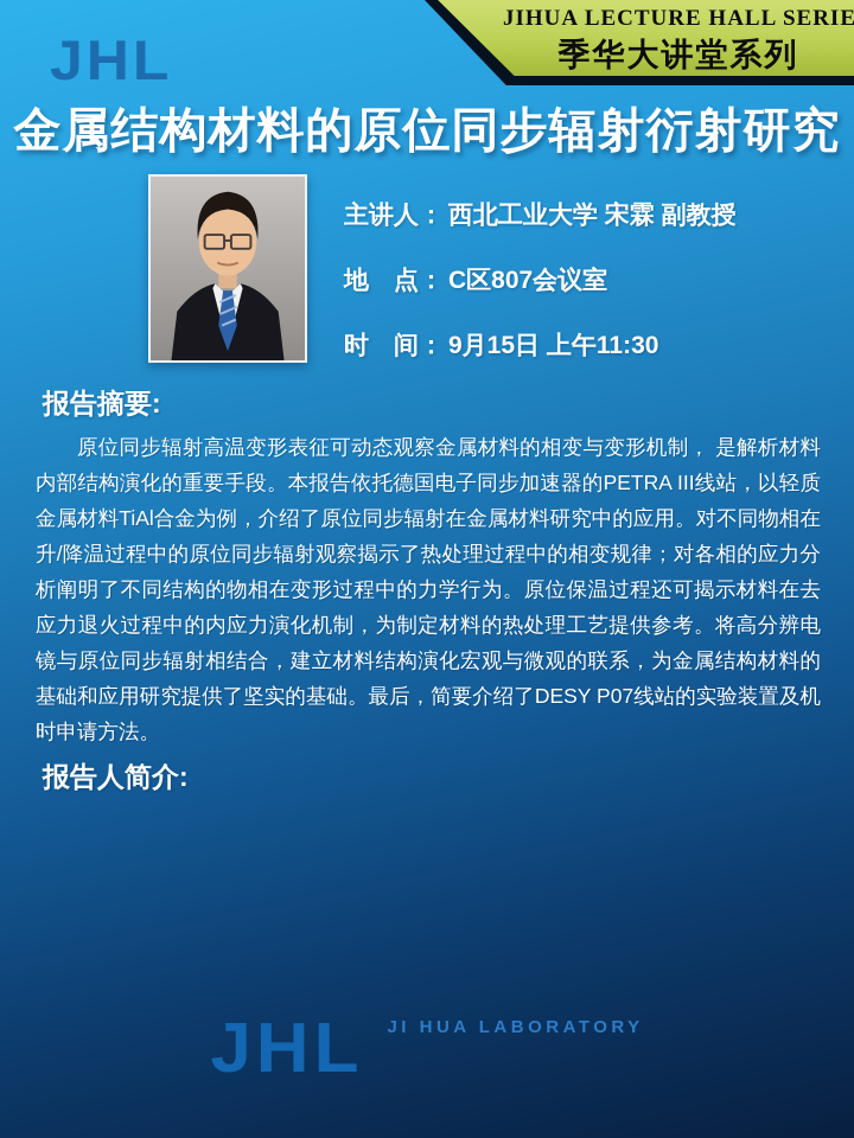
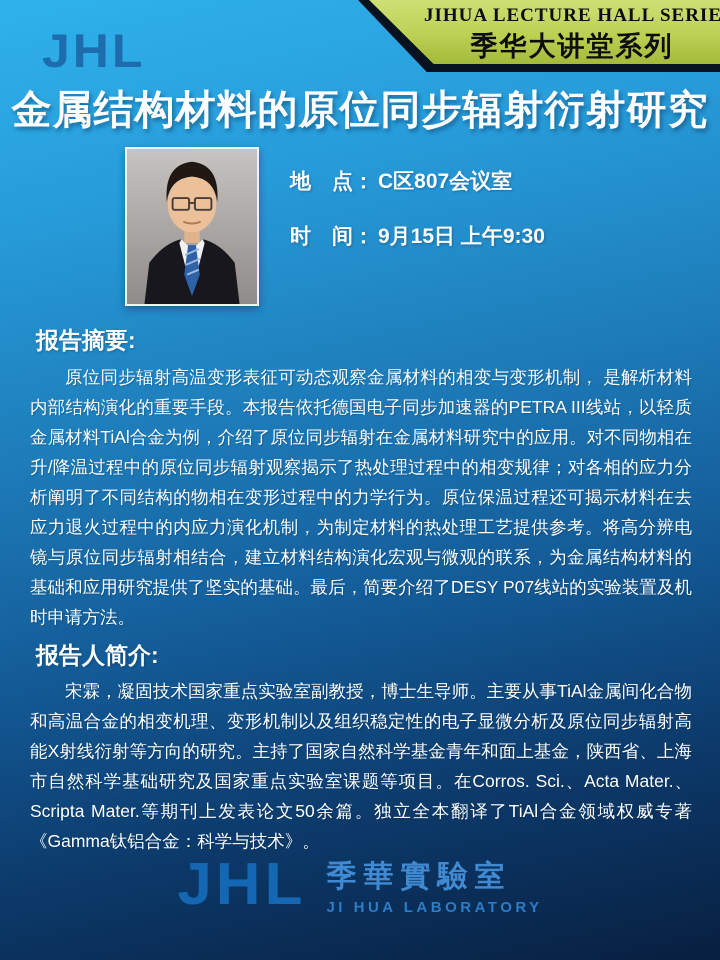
  JHL
  JIHUA LECTURE HALL SERIE
  季华大讲堂系列
  金属结构材料的原位同步辐射衍射研究
- 主讲人： 西北工业大学 宋霖 副教授
  地 点： C区807会议室
- 时 间： 9月15日 上午11:30
+ 时 间： 9月15日 上午9:30
  报告摘要:
  原位同步辐射高温变形表征可动态观察金属材料的相变与变形机制， 是解析材料内部结构演化的重要手段。本报告依托德国电子同步加速器的PETRA III线站，以轻质金属材料TiAl合金为例，介绍了原位同步辐射在金属材料研究中的应用。对不同物相在升/降温过程中的原位同步辐射观察揭示了热处理过程中的相变规律；对各相的应力分析阐明了不同结构的物相在变形过程中的力学行为。原位保温过程还可揭示材料在去应力退火过程中的内应力演化机制，为制定材料的热处理工艺提供参考。将高分辨电镜与原位同步辐射相结合，建立材料结构演化宏观与微观的联系，为金属结构材料的基础和应用研究提供了坚实的基础。最后，简要介绍了DESY P07线站的实验装置及机时申请方法。
  报告人简介:
+ 宋霖，凝固技术国家重点实验室副教授，博士生导师。主要从事TiAl金属间化合物和高温合金的相变机理、变形机制以及组织稳定性的电子显微分析及原位同步辐射高能X射线衍射等方向的研究。主持了国家自然科学基金青年和面上基金，陕西省、上海市自然科学基础研究及国家重点实验室课题等项目。在Corros. Sci.、Acta Mater.、Scripta Mater.等期刊上发表论文50余篇。独立全本翻译了TiAl合金领域权威专著《Gamma钛铝合金：科学与技术》。
  JHL
+ 季華實驗室
  JI HUA LABORATORY
